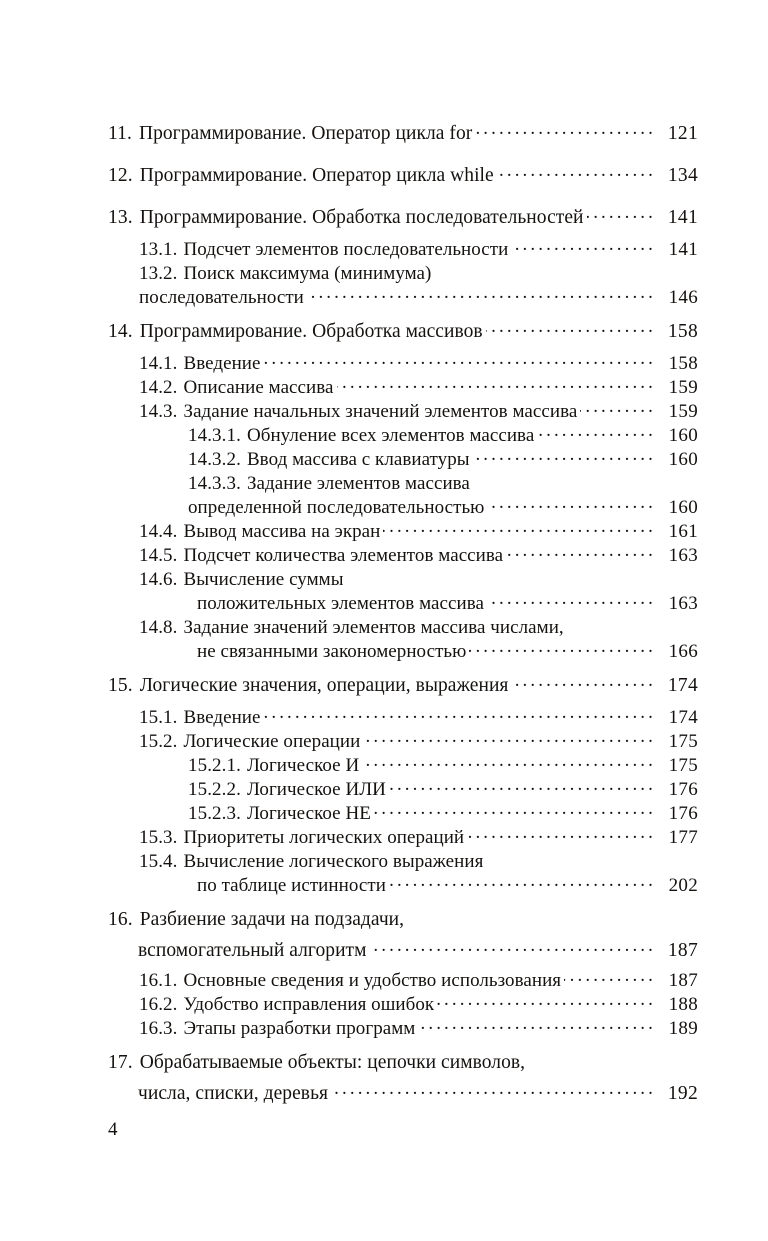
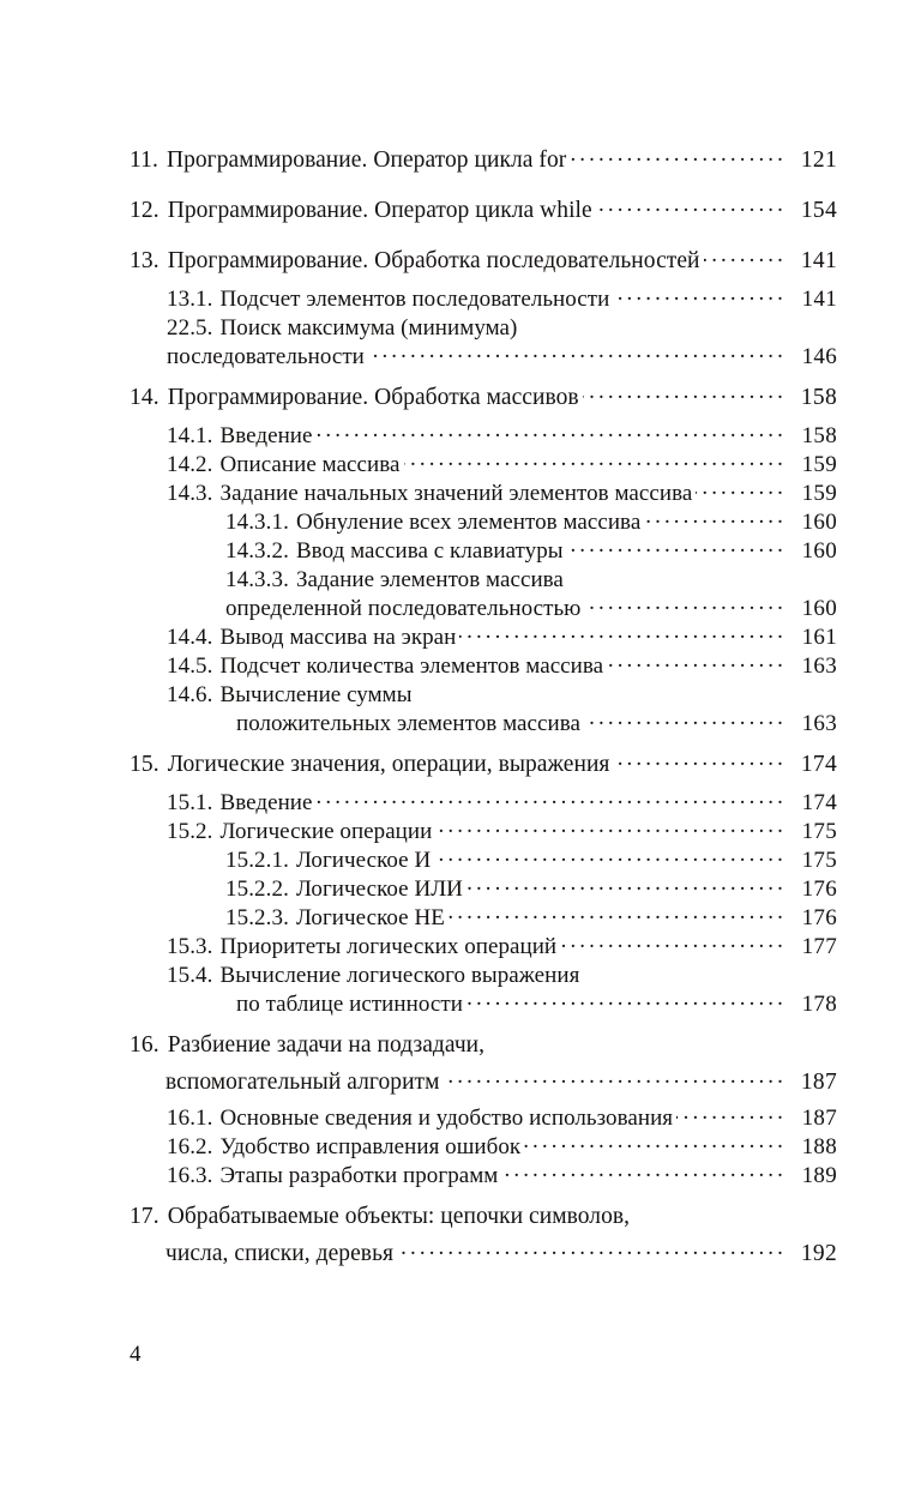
  11.
  Программирование. Оператор цикла for
  121
  12.
  Программирование. Оператор цикла while
- 134
+ 154
  13.
  Программирование. Обработка последовательностей
  141
  13.1.
  Подсчет элементов последовательности
  141
- 13.2.
+ 22.5.
  Поиск максимума (минимума)
  последовательности
  146
  14.
  Программирование. Обработка массивов
  158
  14.1.
  Введение
  158
  14.2.
  Описание массива
  159
  14.3.
  Задание начальных значений элементов массива
  159
  14.3.1.
  Обнуление всех элементов массива
  160
  14.3.2.
  Ввод массива с клавиатуры
  160
  14.3.3.
  Задание элементов массива
  определенной последовательностью
  160
  14.4.
  Вывод массива на экран
  161
  14.5.
  Подсчет количества элементов массива
  163
  14.6.
  Вычисление суммы
  положительных элементов массива
  163
- 14.8.
- Задание значений элементов массива числами,
- не связанными закономерностью
- 166
  15.
  Логические значения, операции, выражения
  174
  15.1.
  Введение
  174
  15.2.
  Логические операции
  175
  15.2.1.
  Логическое И
  175
  15.2.2.
  Логическое ИЛИ
  176
  15.2.3.
  Логическое НЕ
  176
  15.3.
  Приоритеты логических операций
  177
  15.4.
  Вычисление логического выражения
  по таблице истинности
- 202
+ 178
  16.
  Разбиение задачи на подзадачи,
  вспомогательный алгоритм
  187
  16.1.
  Основные сведения и удобство использования
  187
  16.2.
  Удобство исправления ошибок
  188
  16.3.
  Этапы разработки программ
  189
  17.
  Обрабатываемые объекты: цепочки символов,
  числа, списки, деревья
  192
  4
